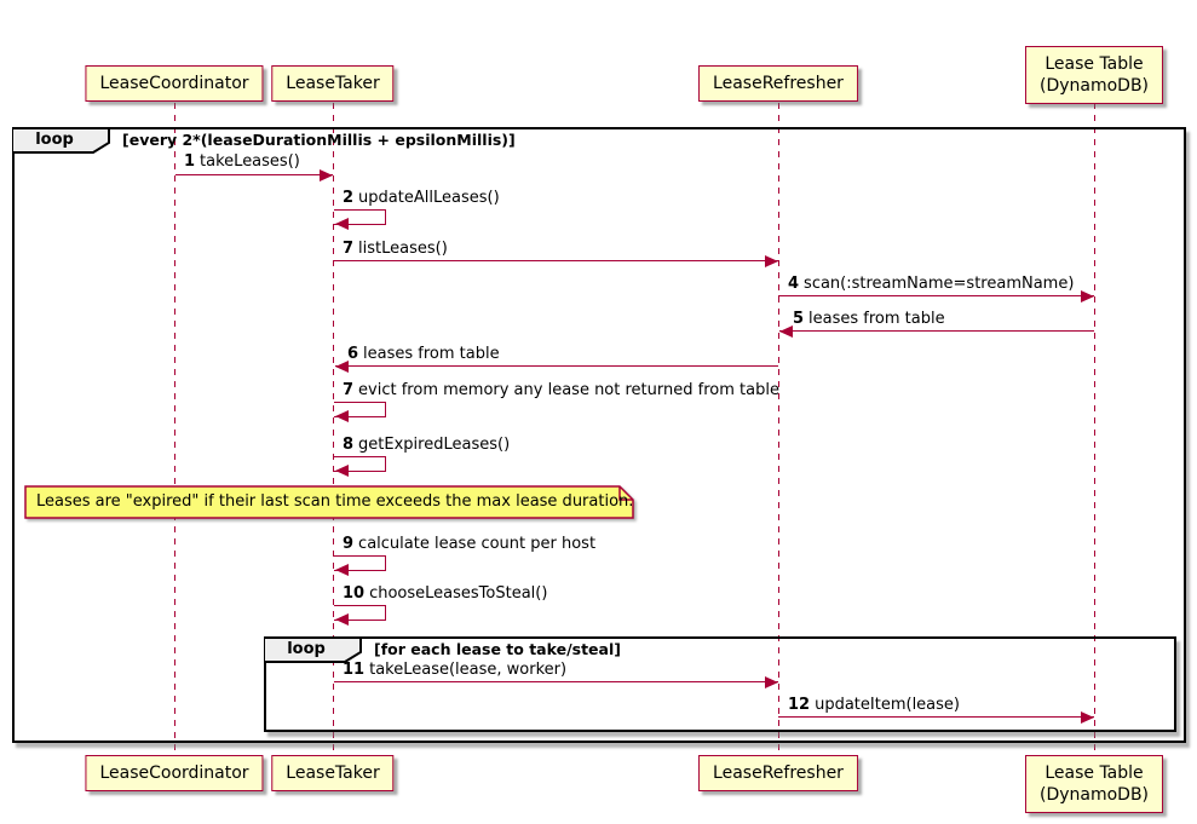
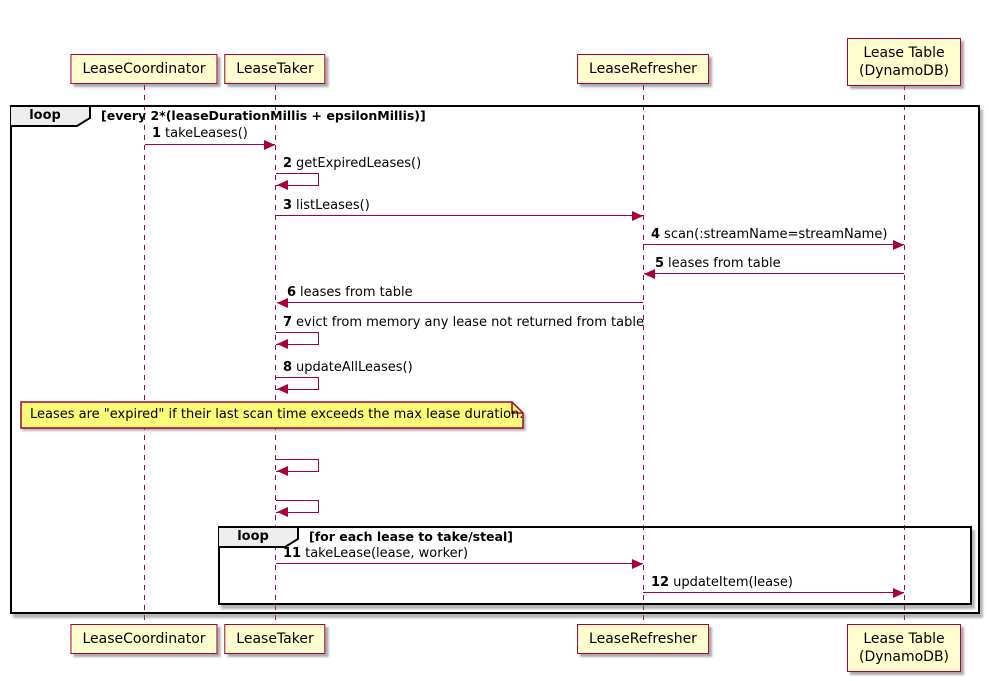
  loop
  [every 2*(leaseDurationMillis + epsilonMillis)]
  loop
  [for each lease to take/steal]
  1 takeLeases()
- 2 updateAllLeases()
+ 2 getExpiredLeases()
- 7 listLeases()
+ 3 listLeases()
  4 scan(:streamName=streamName)
  5 leases from table
  6 leases from table
  7 evict from memory any lease not returned from table
- 8 getExpiredLeases()
+ 8 updateAllLeases()
  Leases are "expired" if their last scan time exceeds the max lease duration.
- 9 calculate lease count per host
- 10 chooseLeasesToSteal()
  11 takeLease(lease, worker)
  12 updateItem(lease)
  LeaseCoordinator
  LeaseTaker
  LeaseRefresher
  Lease Table
  (DynamoDB)
  LeaseCoordinator
  LeaseTaker
  LeaseRefresher
  Lease Table
  (DynamoDB)
